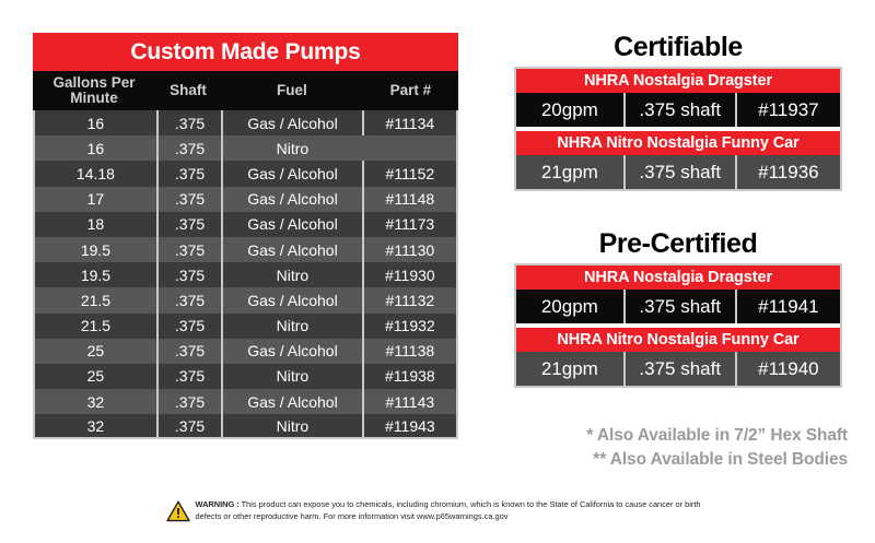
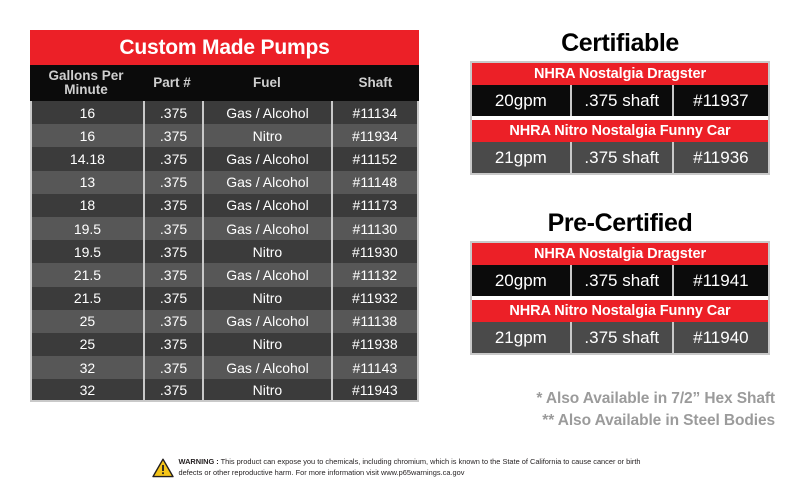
  Custom Made Pumps
  Gallons Per Minute
- Shaft
+ Part #
  Fuel
- Part #
+ Shaft
  16
  .375
  Gas / Alcohol
  #11134
  16
  .375
  Nitro
+ #11934
  14.18
  .375
  Gas / Alcohol
  #11152
- 17
+ 13
  .375
  Gas / Alcohol
  #11148
  18
  .375
  Gas / Alcohol
  #11173
  19.5
  .375
  Gas / Alcohol
  #11130
  19.5
  .375
  Nitro
  #11930
  21.5
  .375
  Gas / Alcohol
  #11132
  21.5
  .375
  Nitro
  #11932
  25
  .375
  Gas / Alcohol
  #11138
  25
  .375
  Nitro
  #11938
  32
  .375
  Gas / Alcohol
  #11143
  32
  .375
  Nitro
  #11943
  Certifiable
  NHRA Nostalgia Dragster
  20gpm
  .375 shaft
  #11937
  NHRA Nitro Nostalgia Funny Car
  21gpm
  .375 shaft
  #11936
  Pre-Certified
  NHRA Nostalgia Dragster
  20gpm
  .375 shaft
  #11941
  NHRA Nitro Nostalgia Funny Car
  21gpm
  .375 shaft
  #11940
  * Also Available in 7/2” Hex Shaft
  ** Also Available in Steel Bodies
  WARNING : This product can expose you to chemicals, including chromium, which is known to the State of California to cause cancer or birth defects or other reproductive harm. For more information visit www.p65warnings.ca.gov
